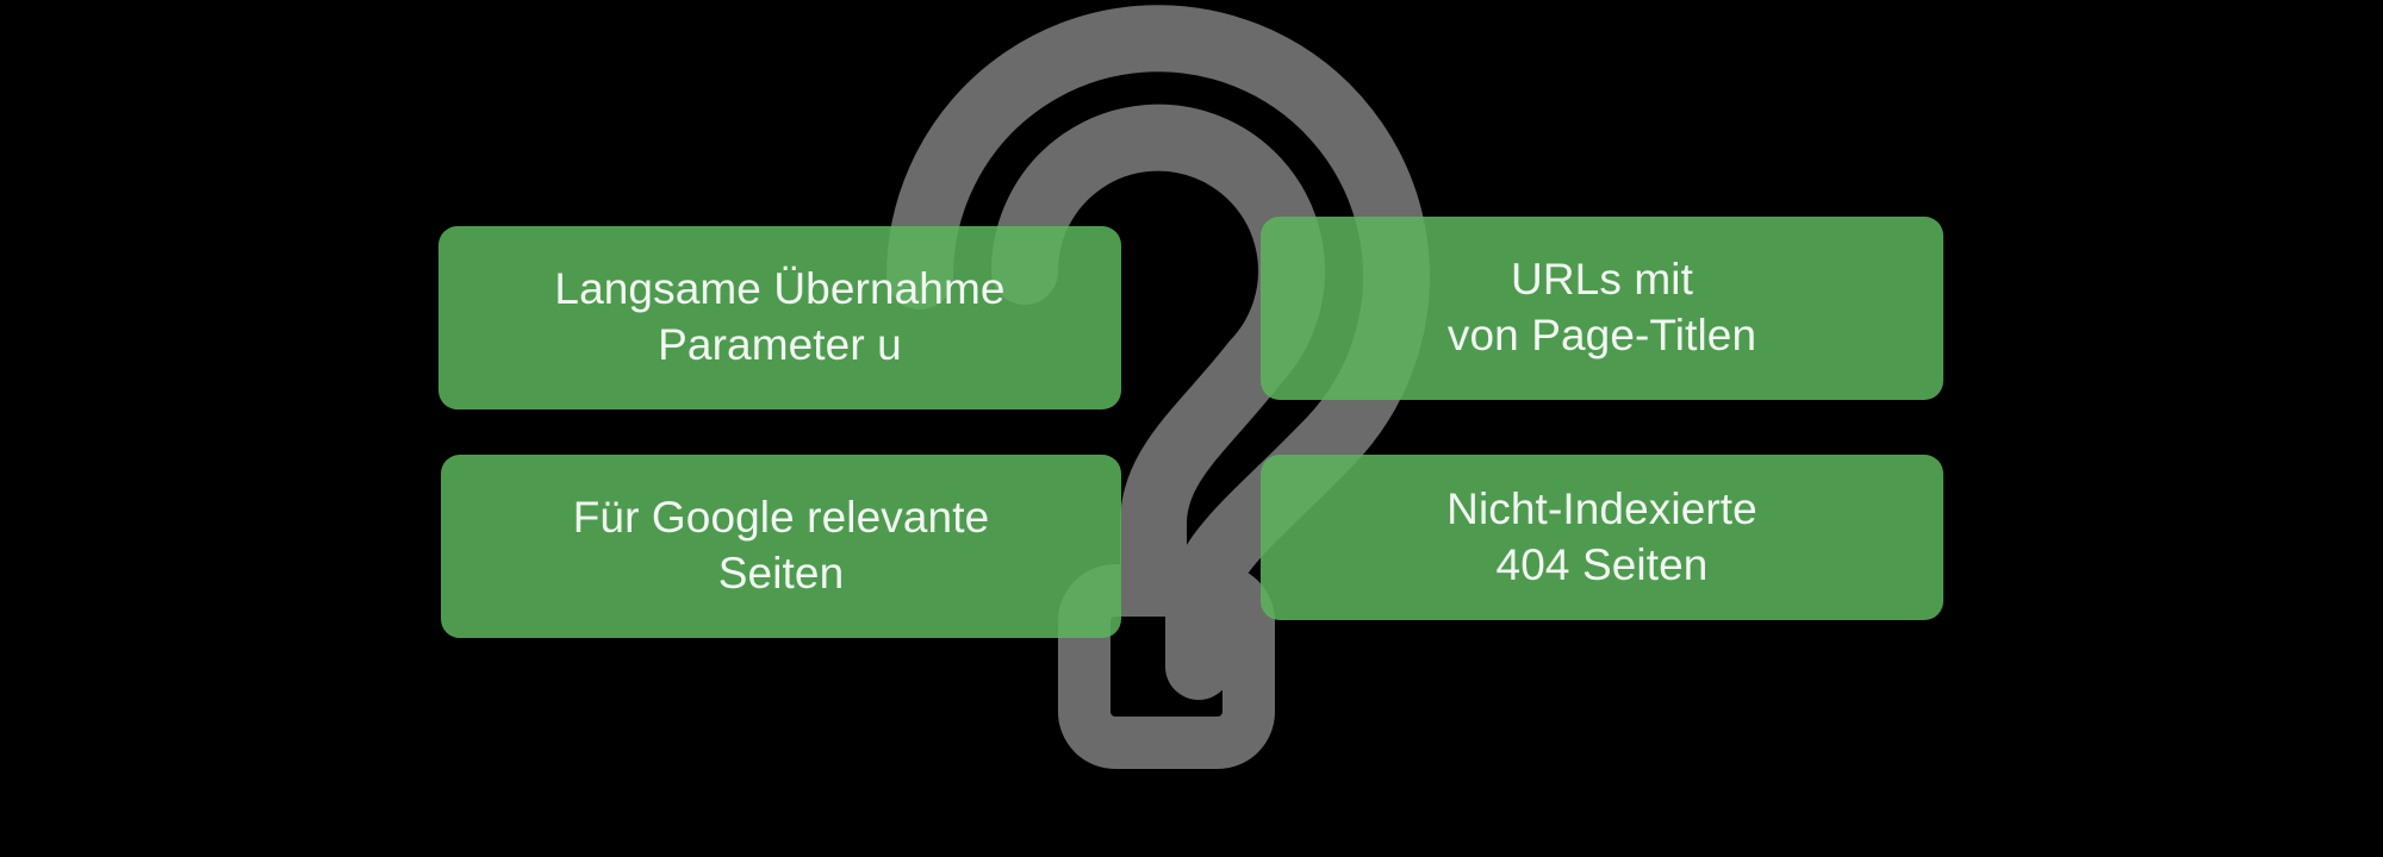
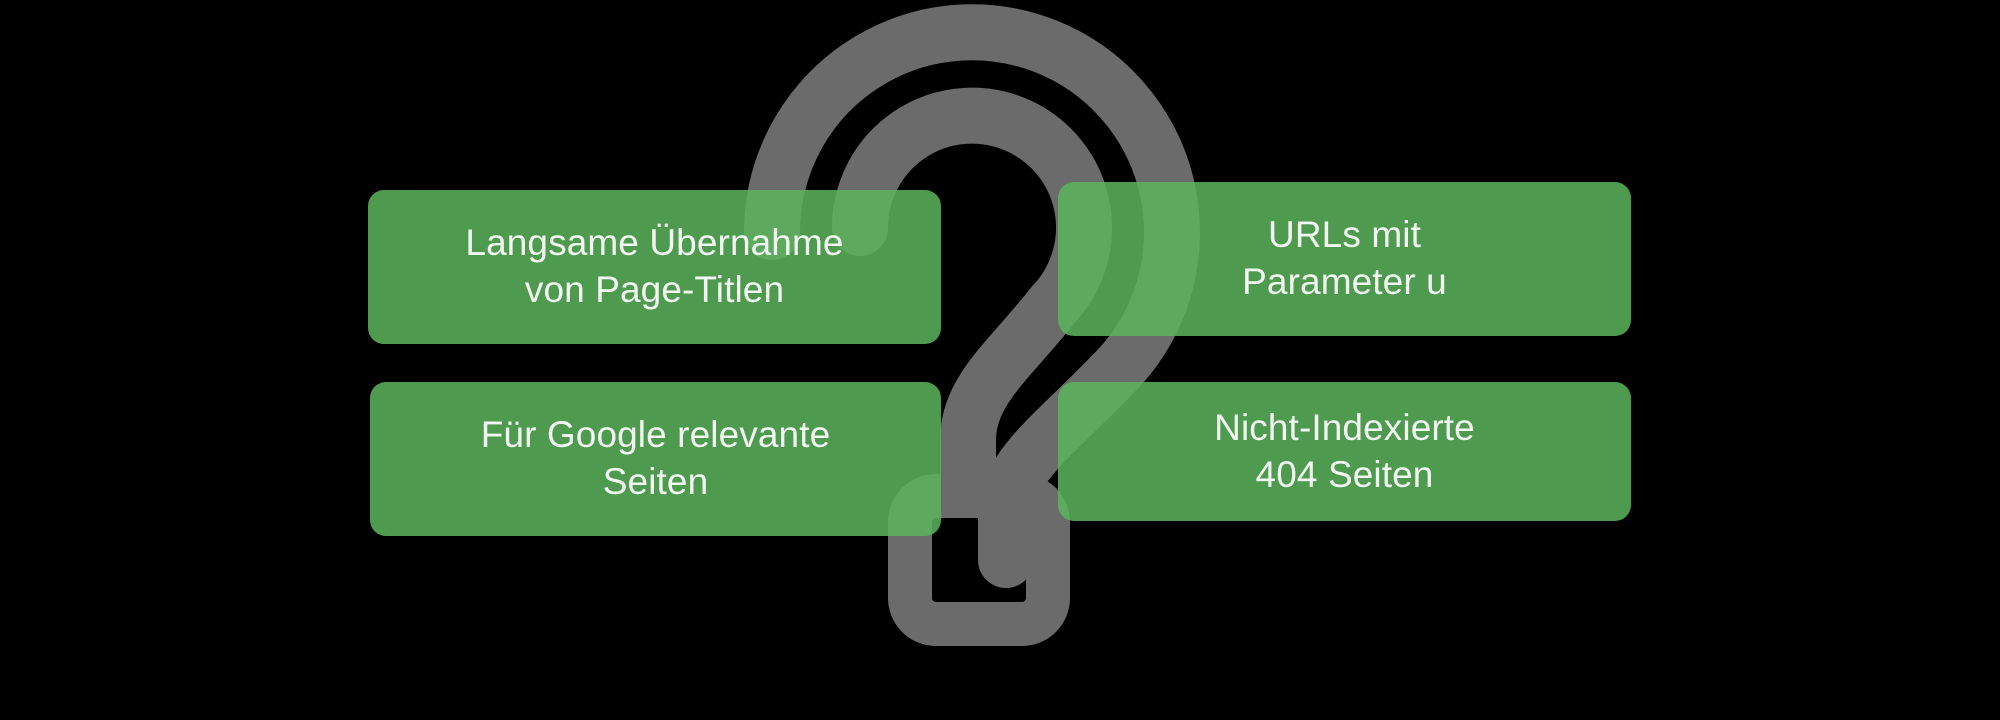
  Langsame Übernahme
- Parameter u
+ von Page-Titlen
  URLs mit
- von Page-Titlen
+ Parameter u
  Für Google relevante
  Seiten
  Nicht-Indexierte
  404 Seiten
